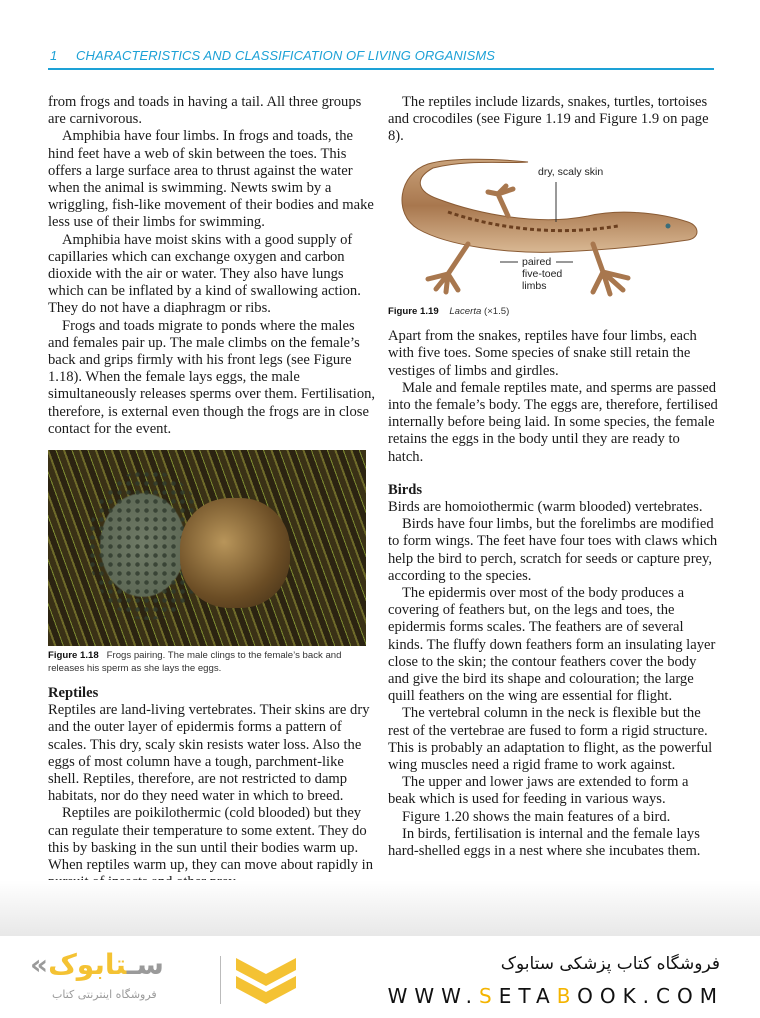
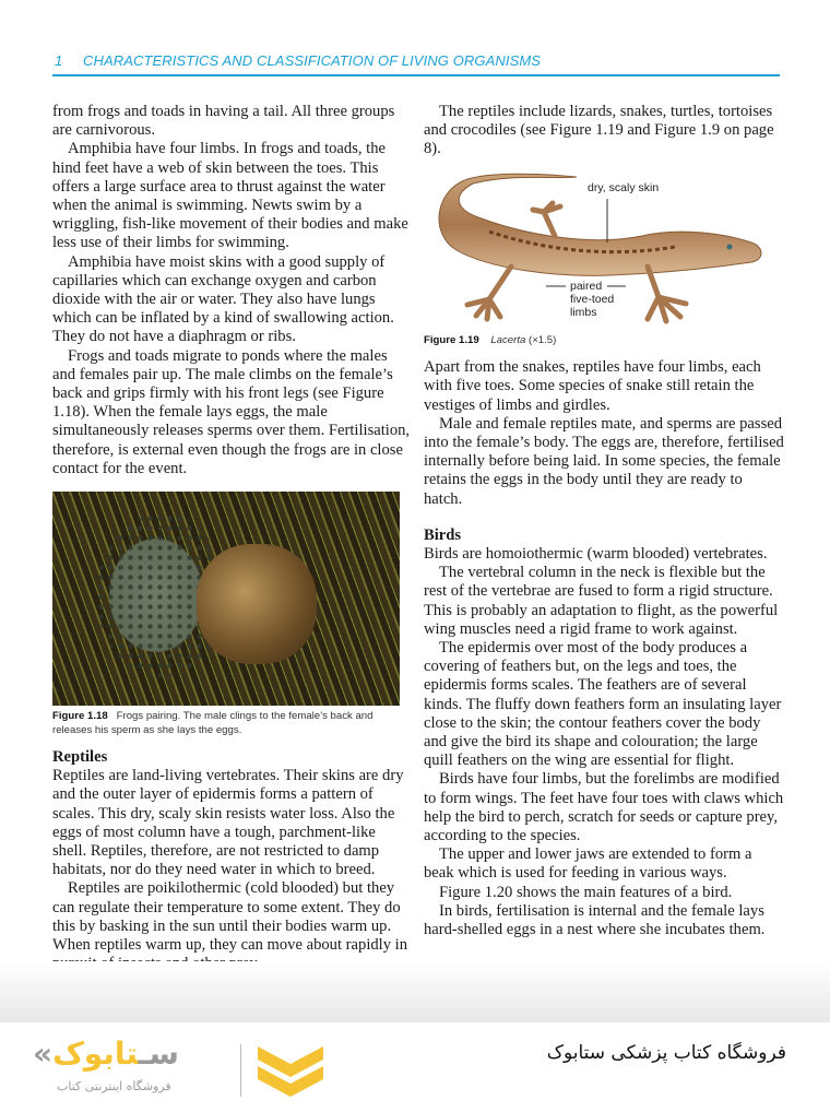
  1
  CHARACTERISTICS AND CLASSIFICATION OF LIVING ORGANISMS
  from frogs and toads in having a tail. All three groups are carnivorous.
  Amphibia have four limbs. In frogs and toads, the hind feet have a web of skin between the toes. This offers a large surface area to thrust against the water when the animal is swimming. Newts swim by a wriggling, fish-like movement of their bodies and make less use of their limbs for swimming.
  Amphibia have moist skins with a good supply of capillaries which can exchange oxygen and carbon dioxide with the air or water. They also have lungs which can be inflated by a kind of swallowing action. They do not have a diaphragm or ribs.
  Frogs and toads migrate to ponds where the males and females pair up. The male climbs on the female’s back and grips firmly with his front legs (see Figure 1.18). When the female lays eggs, the male simultaneously releases sperms over them. Fertilisation, therefore, is external even though the frogs are in close contact for the event.
  Figure 1.18 Frogs pairing. The male clings to the female’s back and releases his sperm as she lays the eggs.
  Reptiles
  Reptiles are land-living vertebrates. Their skins are dry and the outer layer of epidermis forms a pattern of scales. This dry, scaly skin resists water loss. Also the eggs of most column have a tough, parchment-like shell. Reptiles, therefore, are not restricted to damp habitats, nor do they need water in which to breed.
  Reptiles are poikilothermic (cold blooded) but they can regulate their temperature to some extent. They do this by basking in the sun until their bodies warm up. When reptiles warm up, they can move about rapidly in
  The reptiles include lizards, snakes, turtles, tortoises and crocodiles (see Figure 1.19 and Figure 1.9 on page 8).
  dry, scaly skin
  paired
  five-toed
  limbs
  Figure 1.19 Lacerta (×1.5)
  Apart from the snakes, reptiles have four limbs, each with five toes. Some species of snake still retain the vestiges of limbs and girdles.
  Male and female reptiles mate, and sperms are passed into the female’s body. The eggs are, therefore, fertilised internally before being laid. In some species, the female retains the eggs in the body until they are ready to hatch.
  Birds
  Birds are homoiothermic (warm blooded) vertebrates.
- Birds have four limbs, but the forelimbs are modified to form wings. The feet have four toes with claws which help the bird to perch, scratch for seeds or capture prey, according to the species.
+ The vertebral column in the neck is flexible but the rest of the vertebrae are fused to form a rigid structure. This is probably an adaptation to flight, as the powerful wing muscles need a rigid frame to work against.
  The epidermis over most of the body produces a covering of feathers but, on the legs and toes, the epidermis forms scales. The feathers are of several kinds. The fluffy down feathers form an insulating layer close to the skin; the contour feathers cover the body and give the bird its shape and colouration; the large quill feathers on the wing are essential for flight.
- The vertebral column in the neck is flexible but the rest of the vertebrae are fused to form a rigid structure. This is probably an adaptation to flight, as the powerful wing muscles need a rigid frame to work against.
+ Birds have four limbs, but the forelimbs are modified to form wings. The feet have four toes with claws which help the bird to perch, scratch for seeds or capture prey, according to the species.
  The upper and lower jaws are extended to form a beak which is used for feeding in various ways.
  Figure 1.20 shows the main features of a bird.
  In birds, fertilisation is internal and the female lays hard-shelled eggs in a nest where she incubates them.
  «سـتابوک
  فروشگاه اینترنتی کتاب
  فروشگاه کتاب پزشکی ستابوک
- WWW.SETABOOK.COM
